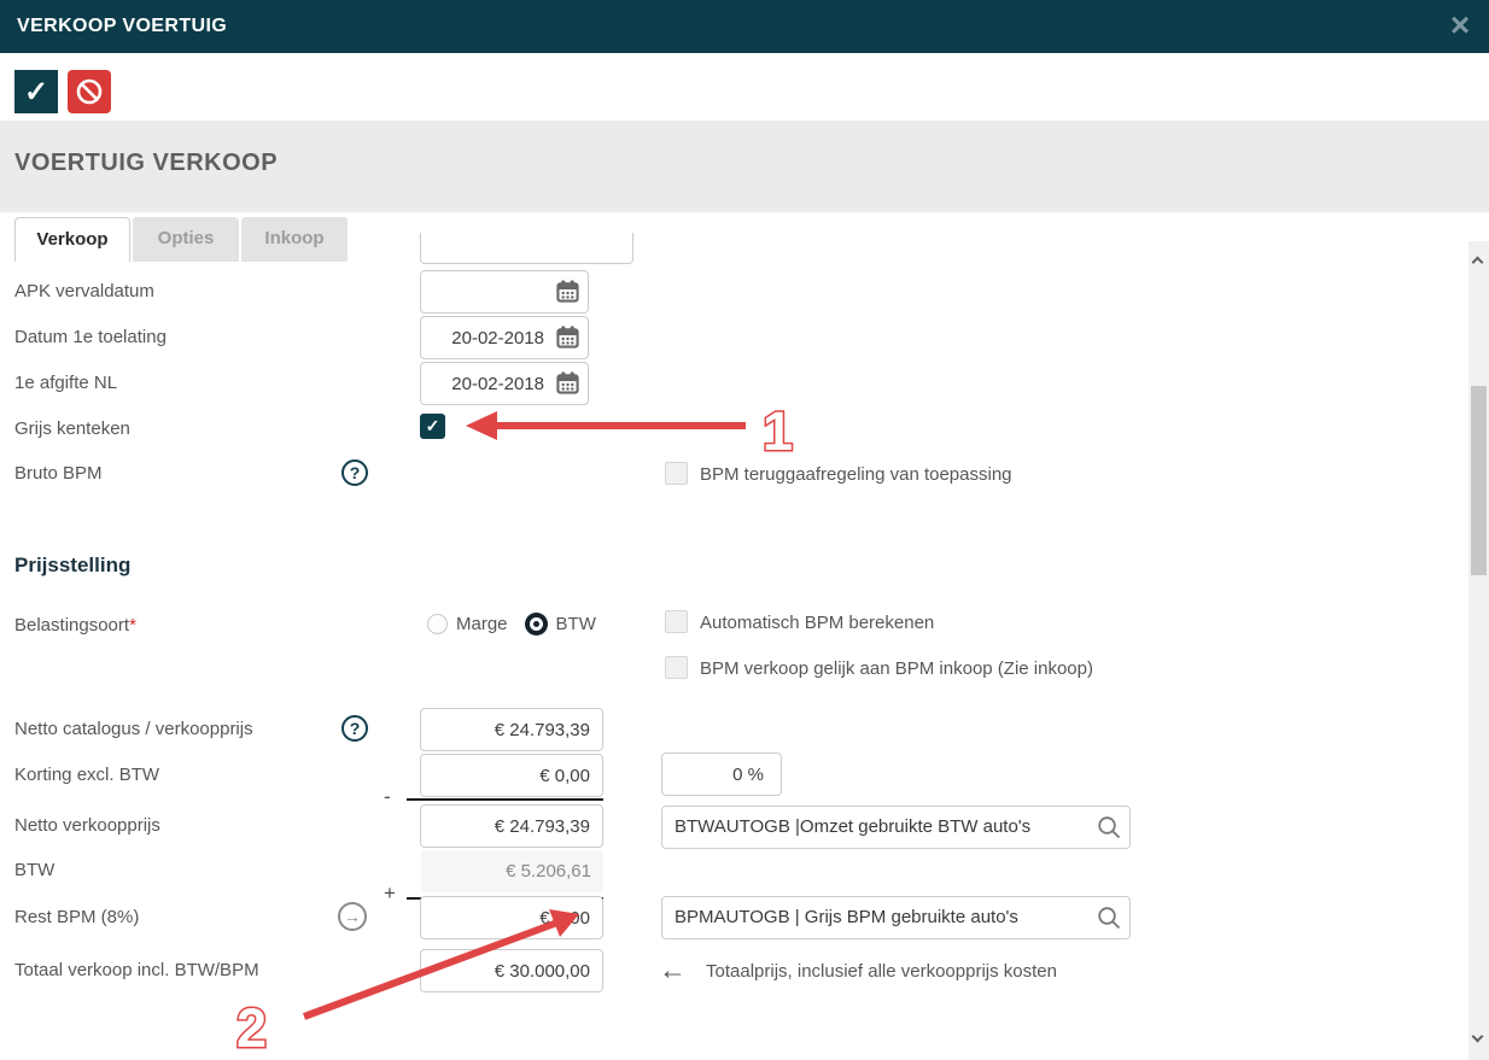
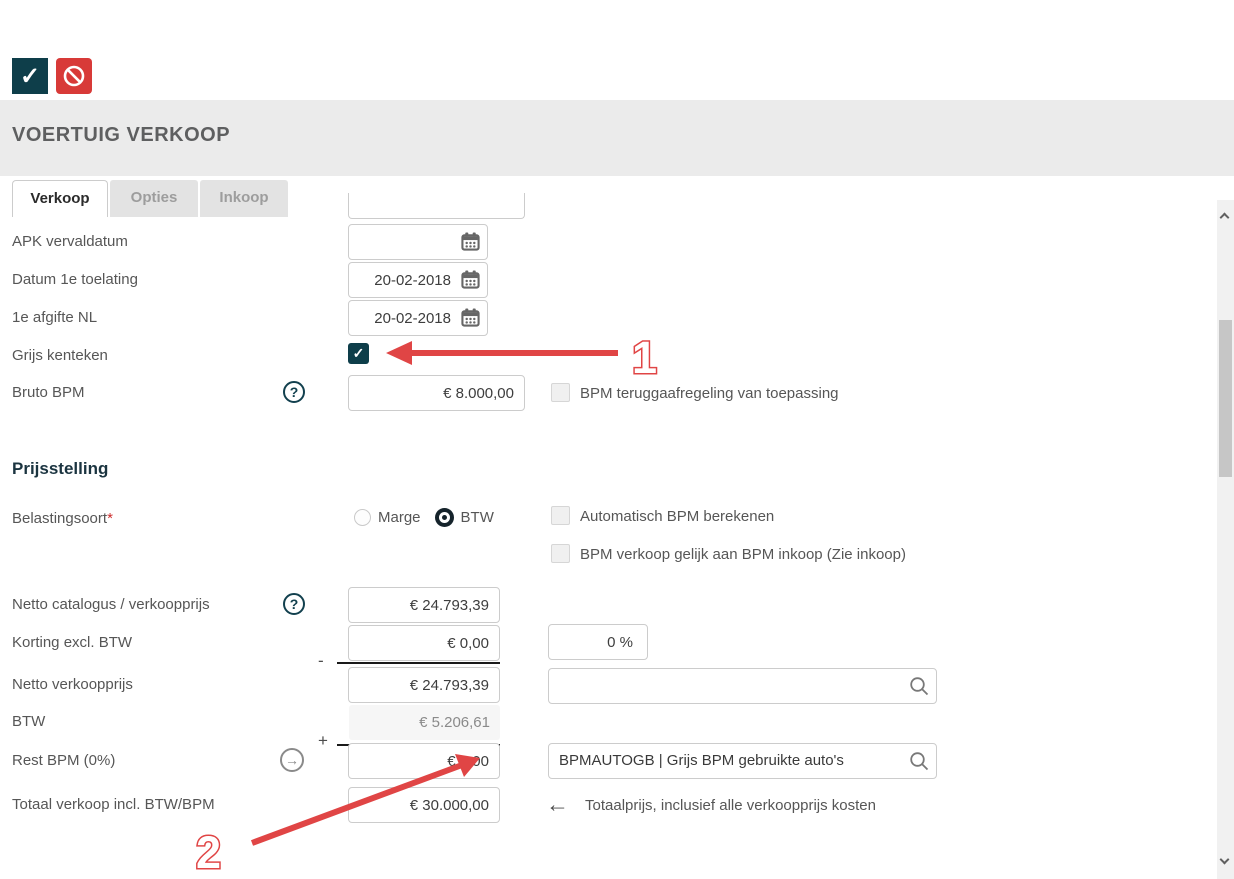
- VERKOOP VOERTUIG
- ×
  ✓
  VOERTUIG VERKOOP
  Verkoop
  Opties
  Inkoop
  APK vervaldatum
  Datum 1e toelating
  20-02-2018
  1e afgifte NL
  20-02-2018
  Grijs kenteken
  ✓
  Bruto BPM
  ?
+ € 8.000,00
  BPM teruggaafregeling van toepassing
  Prijsstelling
  Belastingsoort*
  Marge
  BTW
  Automatisch BPM berekenen
  BPM verkoop gelijk aan BPM inkoop (Zie inkoop)
  Netto catalogus / verkoopprijs
  ?
  € 24.793,39
  Korting excl. BTW
  € 0,00
  0 %
  -
  Netto verkoopprijs
  € 24.793,39
- BTWAUTOGB |Omzet gebruikte BTW auto's
  BTW
  € 5.206,61
  +
- Rest BPM (8%)
+ Rest BPM (0%)
  →
  BPMAUTOGB | Grijs BPM gebruikte auto's
  Totaal verkoop incl. BTW/BPM
  € 30.000,00
  ←
  Totaalprijs, inclusief alle verkoopprijs kosten
  1
  2
